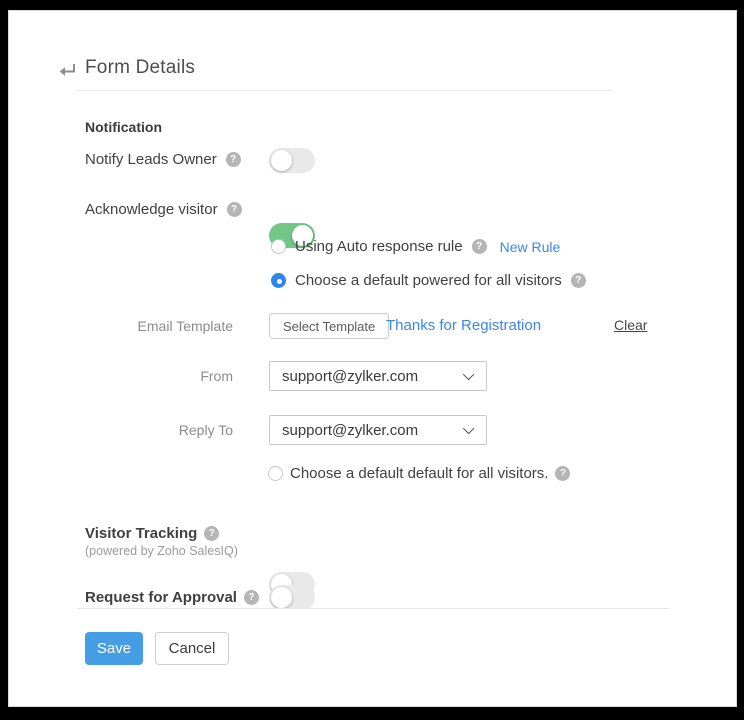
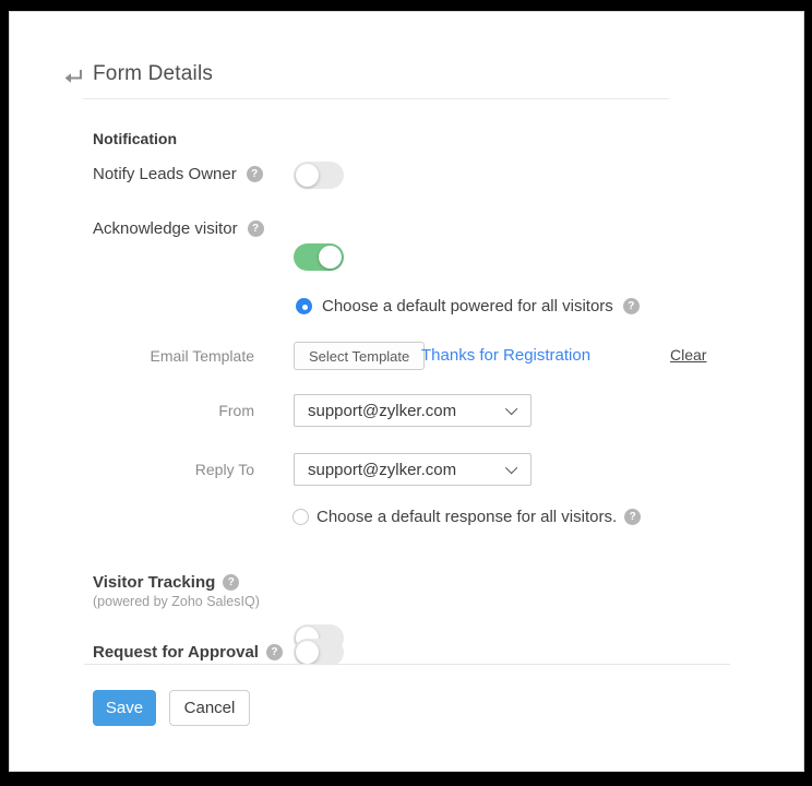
  Form Details
  Notification
  Notify Leads Owner
  Acknowledge visitor
- Using Auto response rule
- New Rule
  Choose a default powered for all visitors
  Email Template
  Select Template
  Thanks for Registration
  Clear
  From
  support@zylker.com
  Reply To
  support@zylker.com
- Choose a default default for all visitors.
+ Choose a default response for all visitors.
  Visitor Tracking
  (powered by Zoho SalesIQ)
  Request for Approval
  Save
  Cancel
